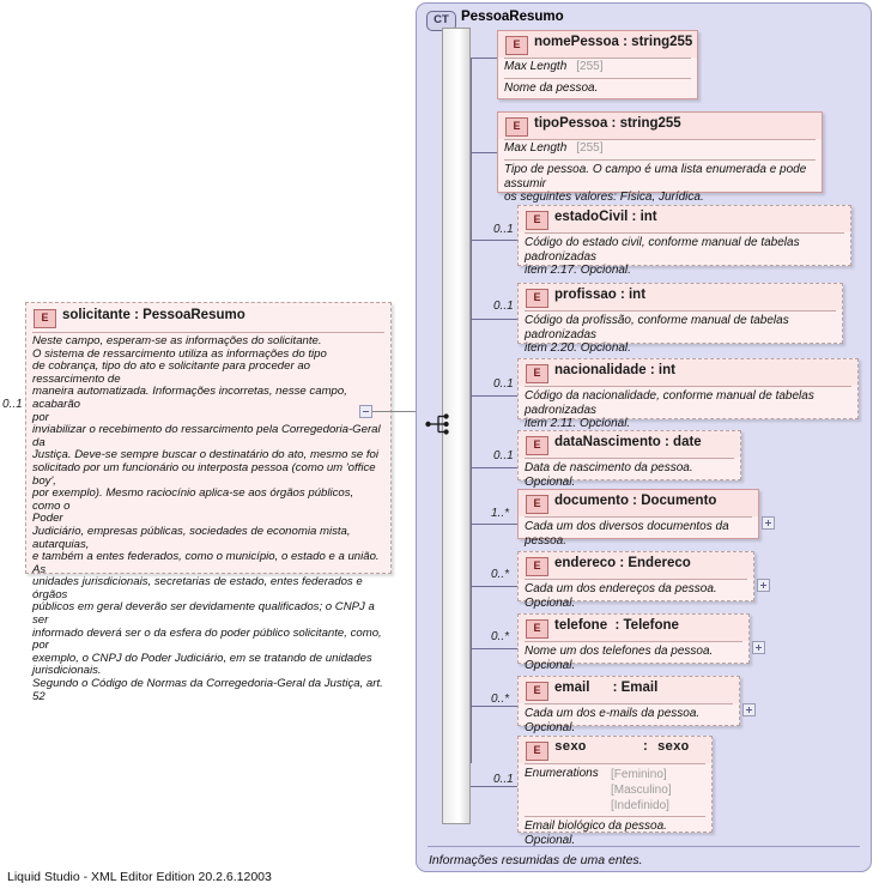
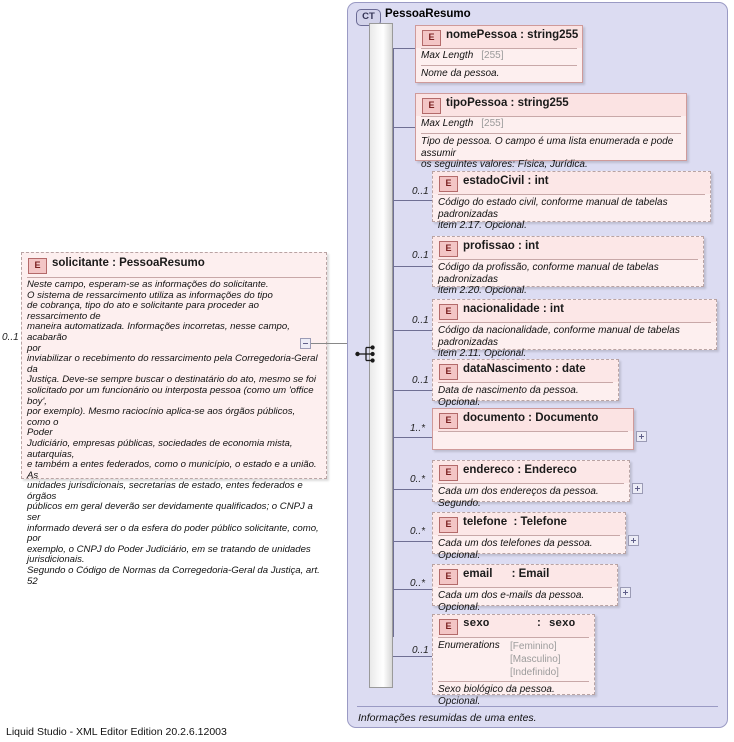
  0..1
  E
  solicitante : PessoaResumo
  Neste campo, esperam-se as informações do solicitante.
  O sistema de ressarcimento utiliza as informações do tipo
  de cobrança, tipo do ato e solicitante para proceder ao ressarcimento de
  maneira automatizada. Informações incorretas, nesse campo, acabarão
  por
  inviabilizar o recebimento do ressarcimento pela Corregedoria-Geral da
  Justiça. Deve-se sempre buscar o destinatário do ato, mesmo se foi
  solicitado por um funcionário ou interposta pessoa (como um 'office boy',
  por exemplo). Mesmo raciocínio aplica-se aos órgãos públicos, como o
  Poder
  Judiciário, empresas públicas, sociedades de economia mista,
  autarquias,
  e também a entes federados, como o município, o estado e a união. As
  unidades jurisdicionais, secretarias de estado, entes federados e órgãos
  públicos em geral deverão ser devidamente qualificados; o CNPJ a ser
  informado deverá ser o da esfera do poder público solicitante, como, por
  exemplo, o CNPJ do Poder Judiciário, em se tratando de unidades
  jurisdicionais.
  Segundo o Código de Normas da Corregedoria-Geral da Justiça, art. 52
  CT
  PessoaResumo
  Informações resumidas de uma entes.
  E
  nomePessoa : string255
  Max Length [255]
  Nome da pessoa.
  E
  tipoPessoa : string255
  Max Length [255]
  Tipo de pessoa. O campo é uma lista enumerada e pode assumir
  os seguintes valores: Física, Jurídica.
  0..1
  E
  estadoCivil : int
  Código do estado civil, conforme manual de tabelas padronizadas
  item 2.17. Opcional.
  0..1
  E
  profissao : int
  Código da profissão, conforme manual de tabelas padronizadas
  item 2.20. Opcional.
  0..1
  E
  nacionalidade : int
  Código da nacionalidade, conforme manual de tabelas padronizadas
  item 2.11. Opcional.
  0..1
  E
  dataNascimento : date
  Data de nascimento da pessoa. Opcional.
  1..*
  E
  documento : Documento
- Cada um dos diversos documentos da pessoa.
  0..*
  E
  endereco : Endereco
- Cada um dos endereços da pessoa. Opcional.
+ Cada um dos endereços da pessoa. Segundo.
  0..*
  E
  telefone : Telefone
- Nome um dos telefones da pessoa. Opcional.
+ Cada um dos telefones da pessoa. Opcional.
  0..*
  E
  email : Email
  Cada um dos e-mails da pessoa. Opcional.
  0..1
  E
  sexo : sexo
  Enumerations [Feminino]
  [Masculino]
  [Indefinido]
- Email biológico da pessoa. Opcional.
+ Sexo biológico da pessoa. Opcional.
  Liquid Studio - XML Editor Edition 20.2.6.12003
